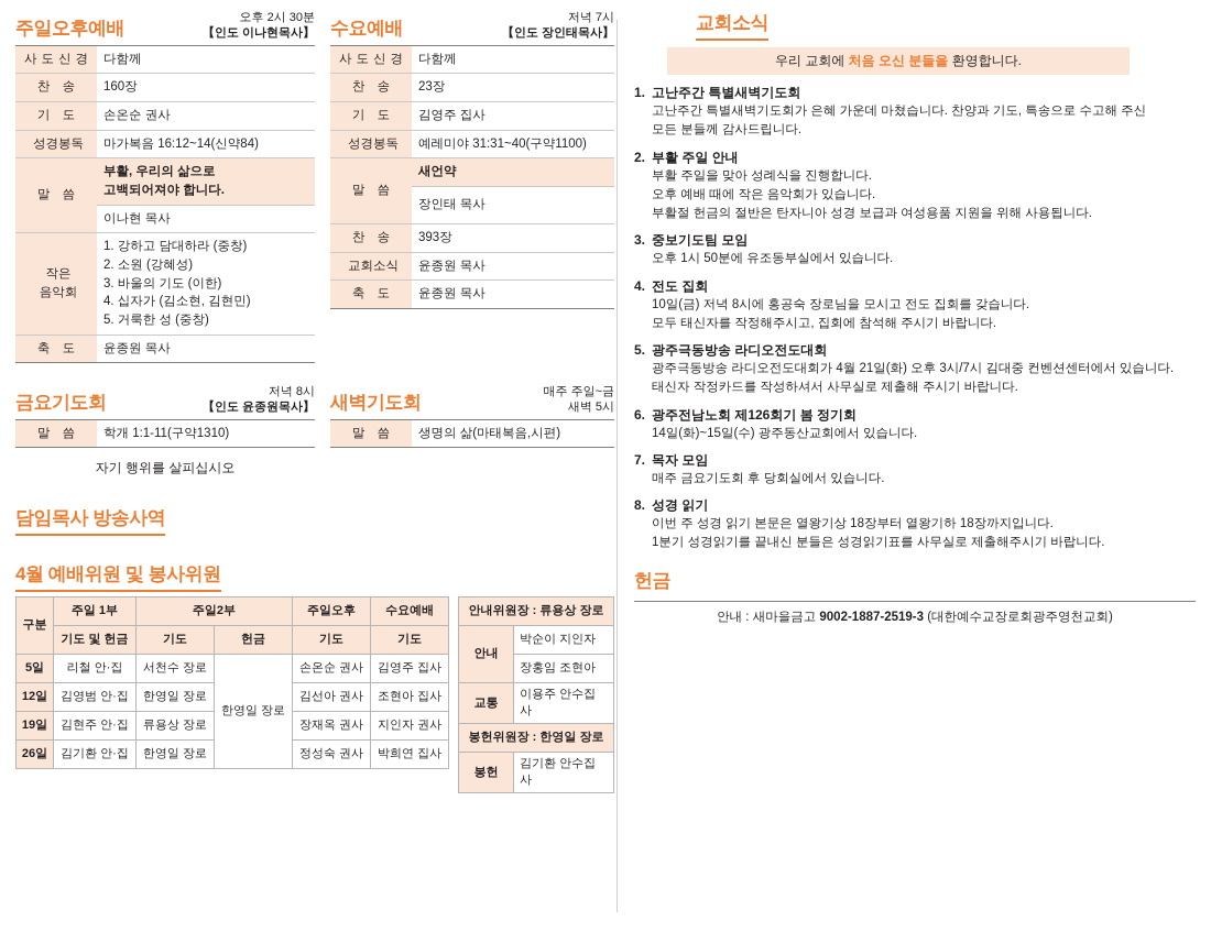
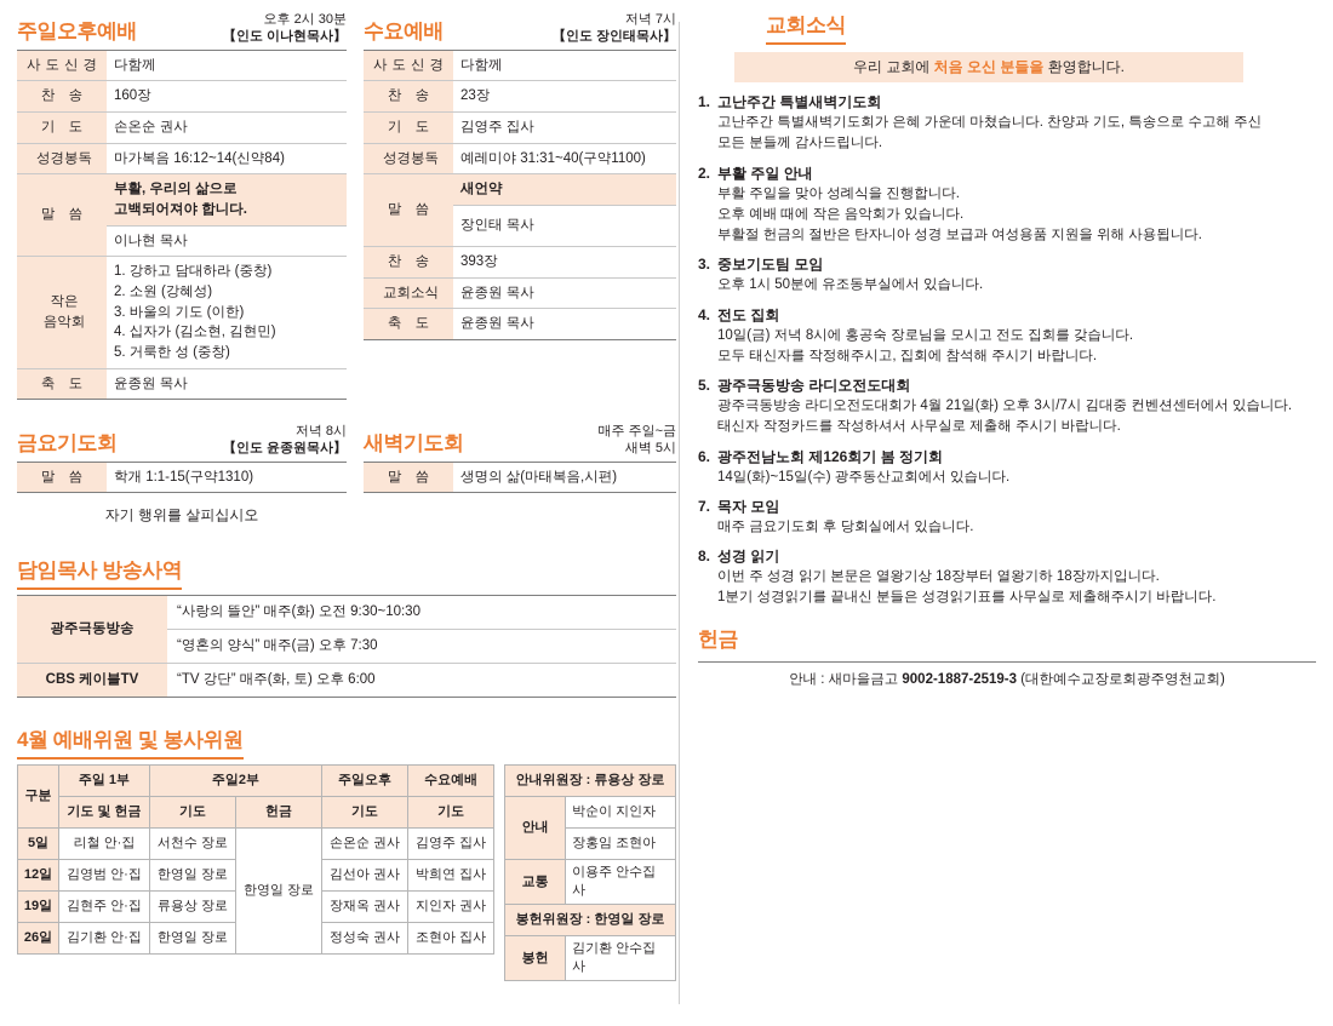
  주일오후예배
  오후 2시 30분
  【인도 이나현목사】
  사도신경	다함께
  찬 송	160장
  기 도	손온순 권사
  성경봉독	마가복음 16:12~14(신약84)
  말 씀	부활, 우리의 삶으로 고백되어져야 합니다.
  이나현 목사
  작은 음악회	1. 강하고 담대하라 (중창) 2. 소원 (강혜성) 3. 바울의 기도 (이한) 4. 십자가 (김소현, 김현민) 5. 거룩한 성 (중창)
  축 도	윤종원 목사
  수요예배
  저녁 7시
  【인도 장인태목사】
  사도신경	다함께
  찬 송	23장
  기 도	김영주 집사
  성경봉독	예레미야 31:31~40(구약1100)
  말 씀	새언약
  장인태 목사
  찬 송	393장
  교회소식	윤종원 목사
  축 도	윤종원 목사
  금요기도회
  저녁 8시
  【인도 윤종원목사】
- 말 씀	학개 1:1-11(구약1310)
+ 말 씀	학개 1:1-15(구약1310)
  자기 행위를 살피십시오
  새벽기도회
  매주 주일~금
  새벽 5시
  말 씀	생명의 삶(마태복음,시편)
  담임목사 방송사역
+ 광주극동방송	“사랑의 뜰안” 매주(화) 오전 9:30~10:30
+ “영혼의 양식” 매주(금) 오후 7:30
+ CBS 케이블TV	“TV 강단” 매주(화, 토) 오후 6:00
  4월 예배위원 및 봉사위원
  구분	주일 1부	주일2부	주일오후	수요예배
  기도 및 헌금	기도	헌금	기도	기도
  5일	리철 안·집	서천수 장로	한영일 장로	손온순 권사	김영주 집사
- 12일	김영범 안·집	한영일 장로	김선아 권사	조현아 집사
+ 12일	김영범 안·집	한영일 장로	김선아 권사	박희연 집사
  19일	김현주 안·집	류용상 장로	장재옥 권사	지인자 권사
- 26일	김기환 안·집	한영일 장로	정성숙 권사	박희연 집사
+ 26일	김기환 안·집	한영일 장로	정성숙 권사	조현아 집사
  안내위원장 : 류용상 장로
  안내	박순이 지인자
  장홍임 조현아
  교통	이용주 안수집사
  봉헌위원장 : 한영일 장로
  봉헌	김기환 안수집사
  교회소식
  우리 교회에 처음 오신 분들을 환영합니다.
  1. 고난주간 특별새벽기도회
  고난주간 특별새벽기도회가 은혜 가운데 마쳤습니다. 찬양과 기도, 특송으로 수고해 주신
  모든 분들께 감사드립니다.
  2. 부활 주일 안내
  부활 주일을 맞아 성례식을 진행합니다.
  오후 예배 때에 작은 음악회가 있습니다.
  부활절 헌금의 절반은 탄자니아 성경 보급과 여성용품 지원을 위해 사용됩니다.
  3. 중보기도팀 모임
  오후 1시 50분에 유조동부실에서 있습니다.
  4. 전도 집회
  10일(금) 저녁 8시에 홍공숙 장로님을 모시고 전도 집회를 갖습니다.
  모두 태신자를 작정해주시고, 집회에 참석해 주시기 바랍니다.
  5. 광주극동방송 라디오전도대회
  광주극동방송 라디오전도대회가 4월 21일(화) 오후 3시/7시 김대중 컨벤션센터에서 있습니다.
  태신자 작정카드를 작성하셔서 사무실로 제출해 주시기 바랍니다.
  6. 광주전남노회 제126회기 봄 정기회
  14일(화)~15일(수) 광주동산교회에서 있습니다.
  7. 목자 모임
  매주 금요기도회 후 당회실에서 있습니다.
  8. 성경 읽기
  이번 주 성경 읽기 본문은 열왕기상 18장부터 열왕기하 18장까지입니다.
  1분기 성경읽기를 끝내신 분들은 성경읽기표를 사무실로 제출해주시기 바랍니다.
  헌금
  안내 : 새마을금고 9002-1887-2519-3 (대한예수교장로회광주영천교회)
